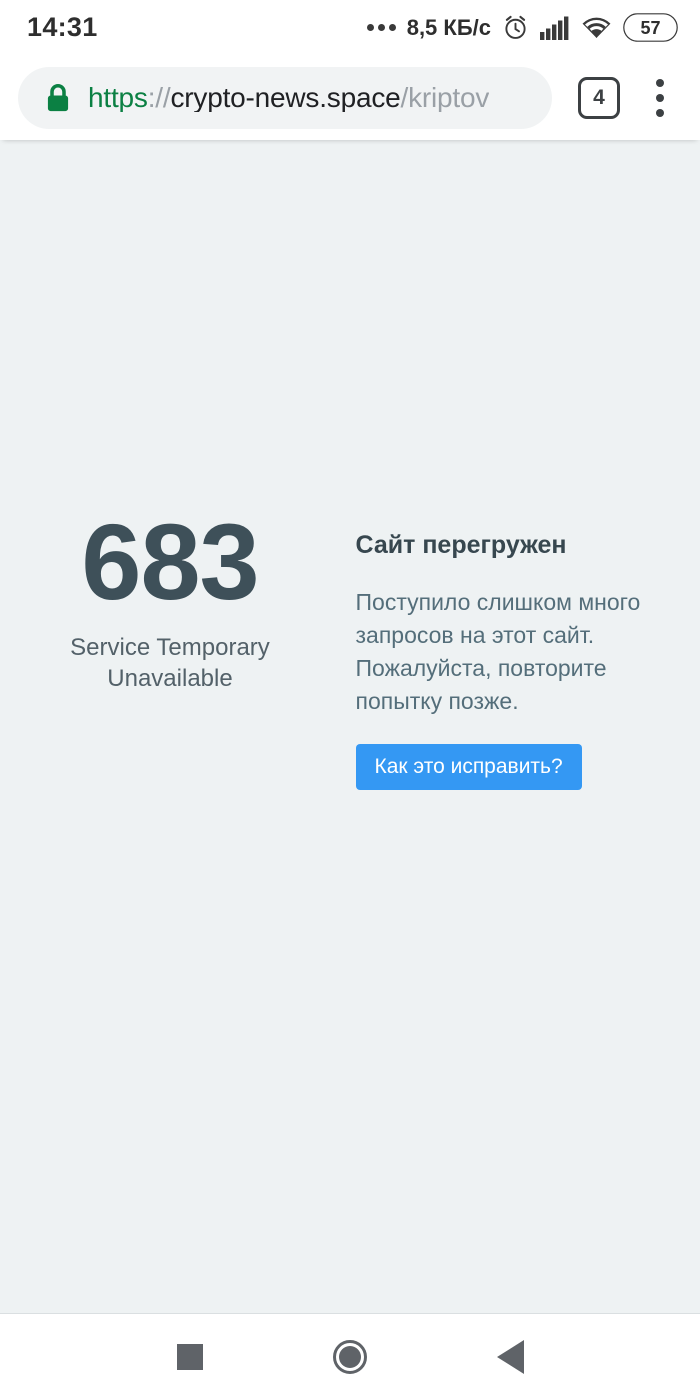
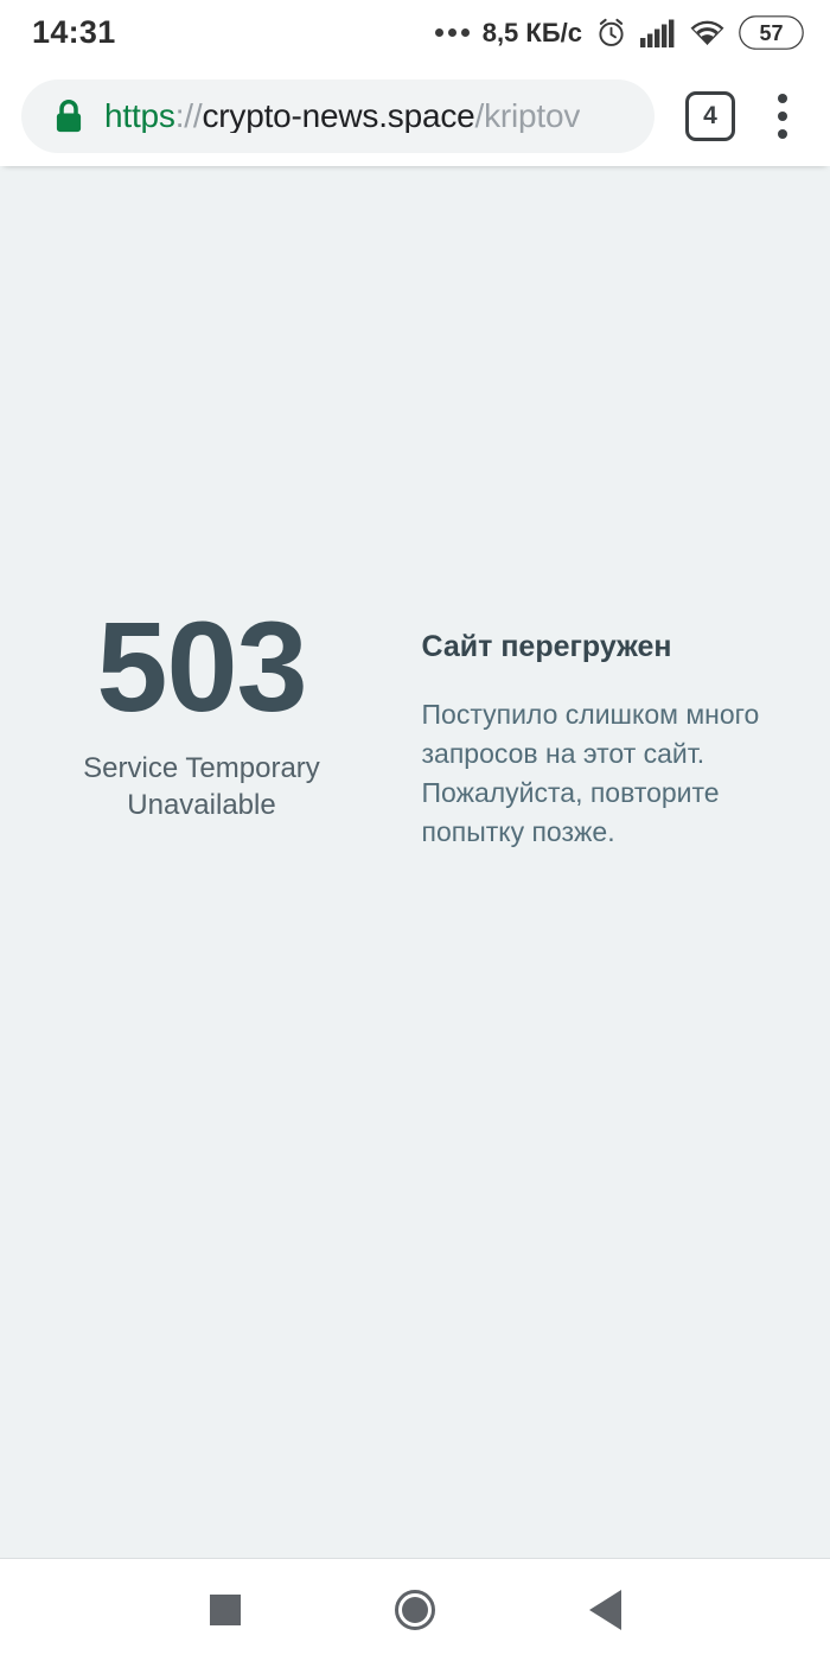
  14:31
  8,5 КБ/c
  57
  https://crypto-news.space/kriptov
  4
- 683
+ 503
  Service Temporary
  Unavailable
  Сайт перегружен
  Поступило слишком много запросов на этот сайт. Пожалуйста, повторите попытку позже.
- Как это исправить?
